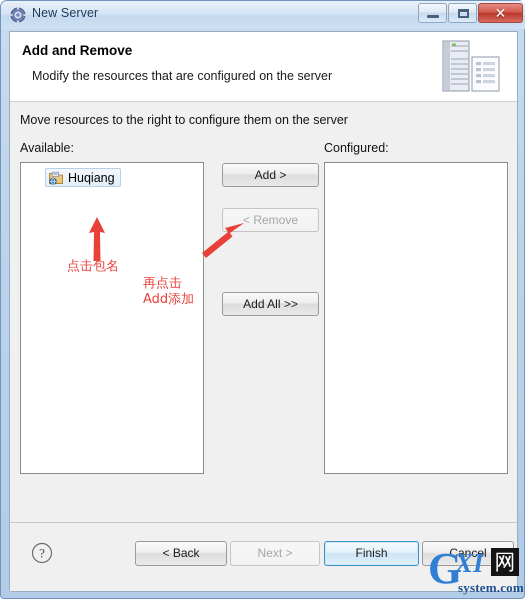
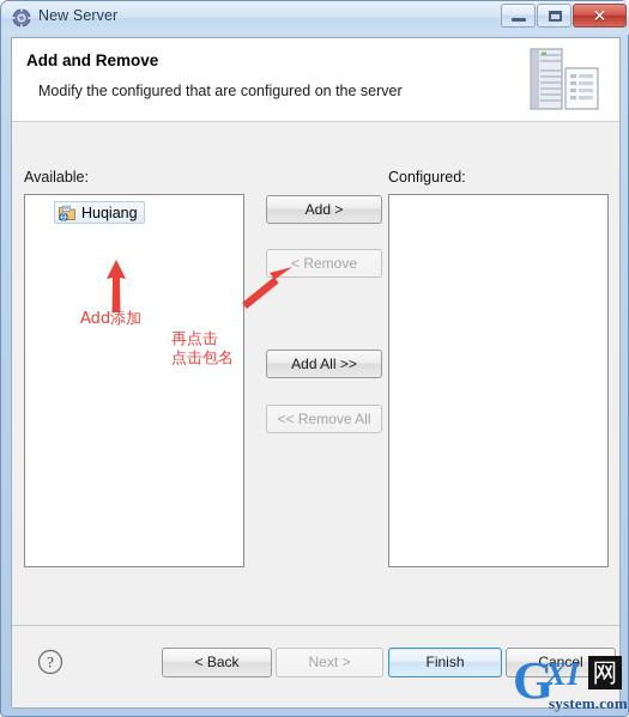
  New Server
  ✕
  Add and Remove
- Modify the resources that are configured on the server
+ Modify the configured that are configured on the server
- Move resources to the right to configure them on the server
  Available:
  Configured:
  Huqiang
  Add >
  < Remove
  Add All >>
+ << Remove All
- 点击包名
+ Add添加
  再点击
- Add添加
+ 点击包名
  ?
  < Back
  Next >
  Finish
  Cancel
  G
  XI
  网
  system.com
